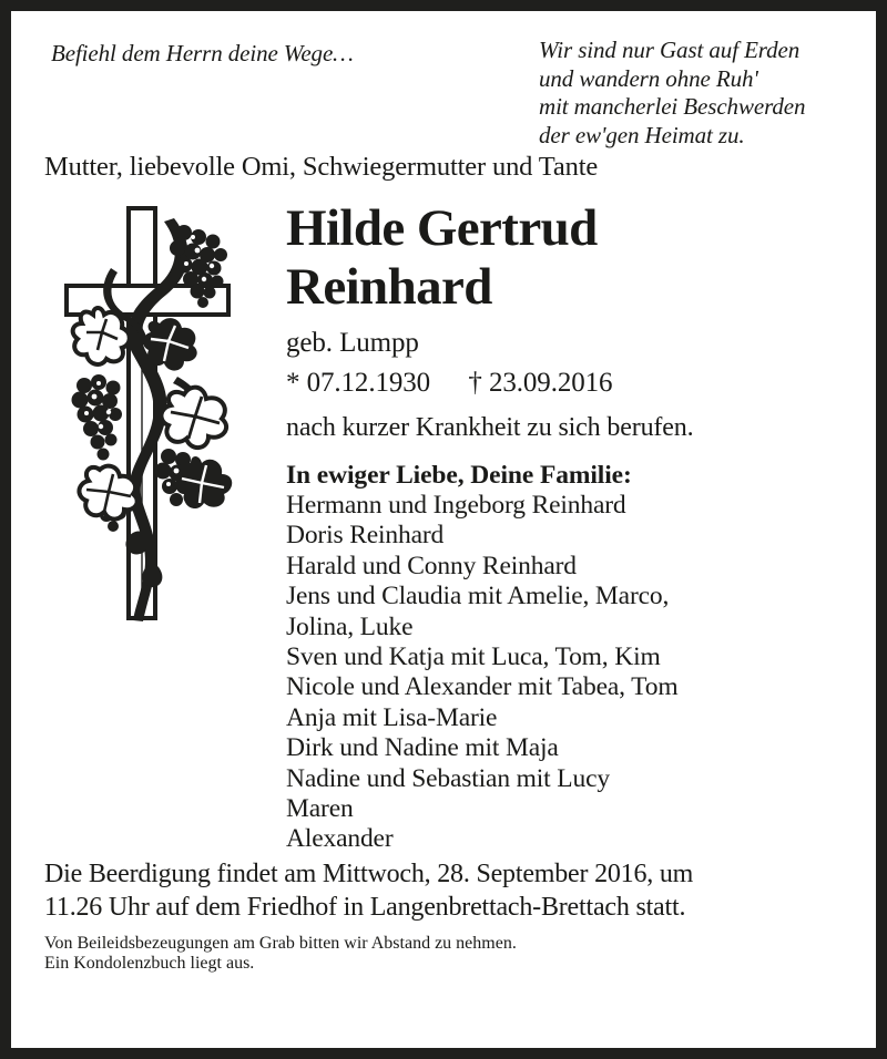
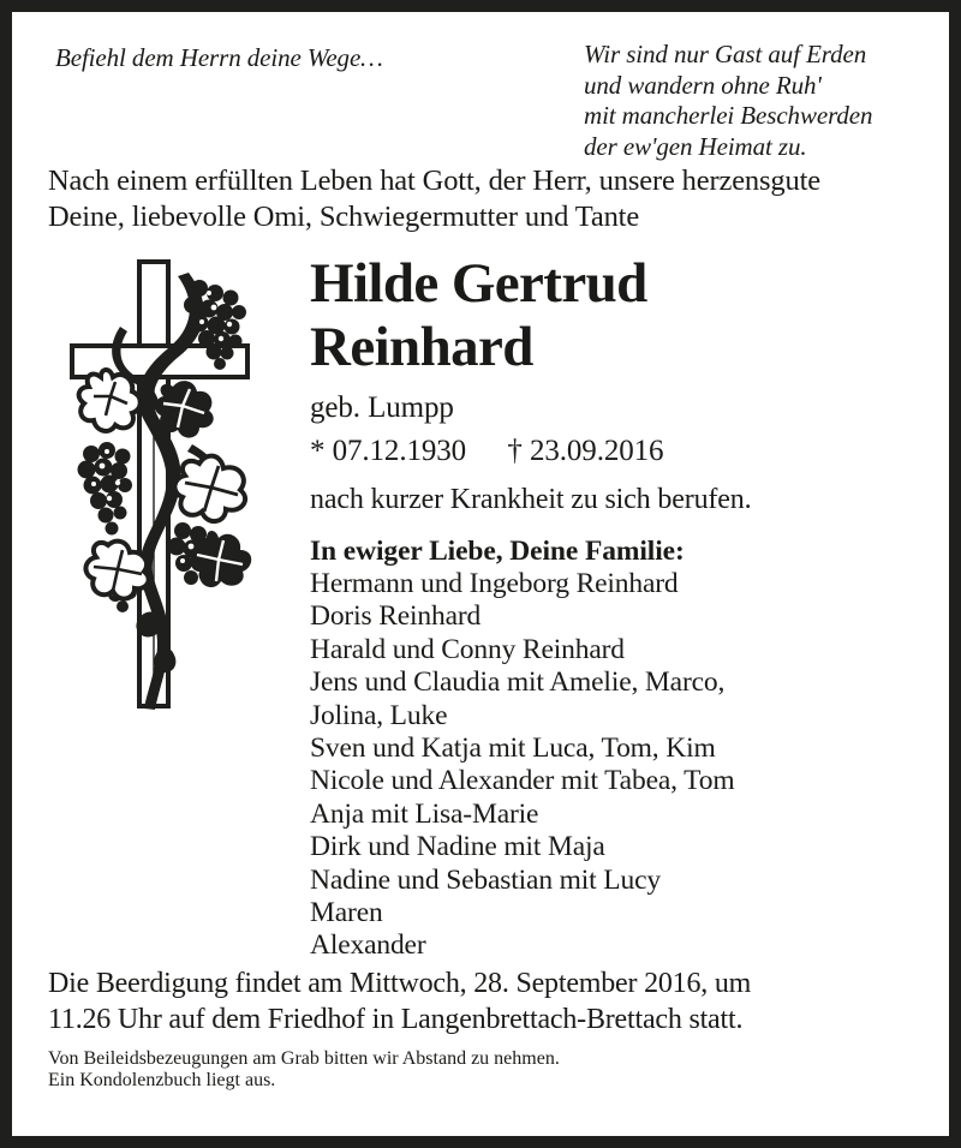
  Befiehl dem Herrn deine Wege…
  Wir sind nur Gast auf Erden
  und wandern ohne Ruh'
  mit mancherlei Beschwerden
  der ew'gen Heimat zu.
+ Nach einem erfüllten Leben hat Gott, der Herr, unsere herzensgute
- Mutter, liebevolle Omi, Schwiegermutter und Tante
+ Deine, liebevolle Omi, Schwiegermutter und Tante
  Hilde Gertrud
  Reinhard
  geb. Lumpp
  * 07.12.1930 † 23.09.2016
  nach kurzer Krankheit zu sich berufen.
  In ewiger Liebe, Deine Familie:
  Hermann und Ingeborg Reinhard
  Doris Reinhard
  Harald und Conny Reinhard
  Jens und Claudia mit Amelie, Marco,
  Jolina, Luke
  Sven und Katja mit Luca, Tom, Kim
  Nicole und Alexander mit Tabea, Tom
  Anja mit Lisa-Marie
  Dirk und Nadine mit Maja
  Nadine und Sebastian mit Lucy
  Maren
  Alexander
  Die Beerdigung findet am Mittwoch, 28. September 2016, um
  11.26 Uhr auf dem Friedhof in Langenbrettach-Brettach statt.
  Von Beileidsbezeugungen am Grab bitten wir Abstand zu nehmen.
  Ein Kondolenzbuch liegt aus.
